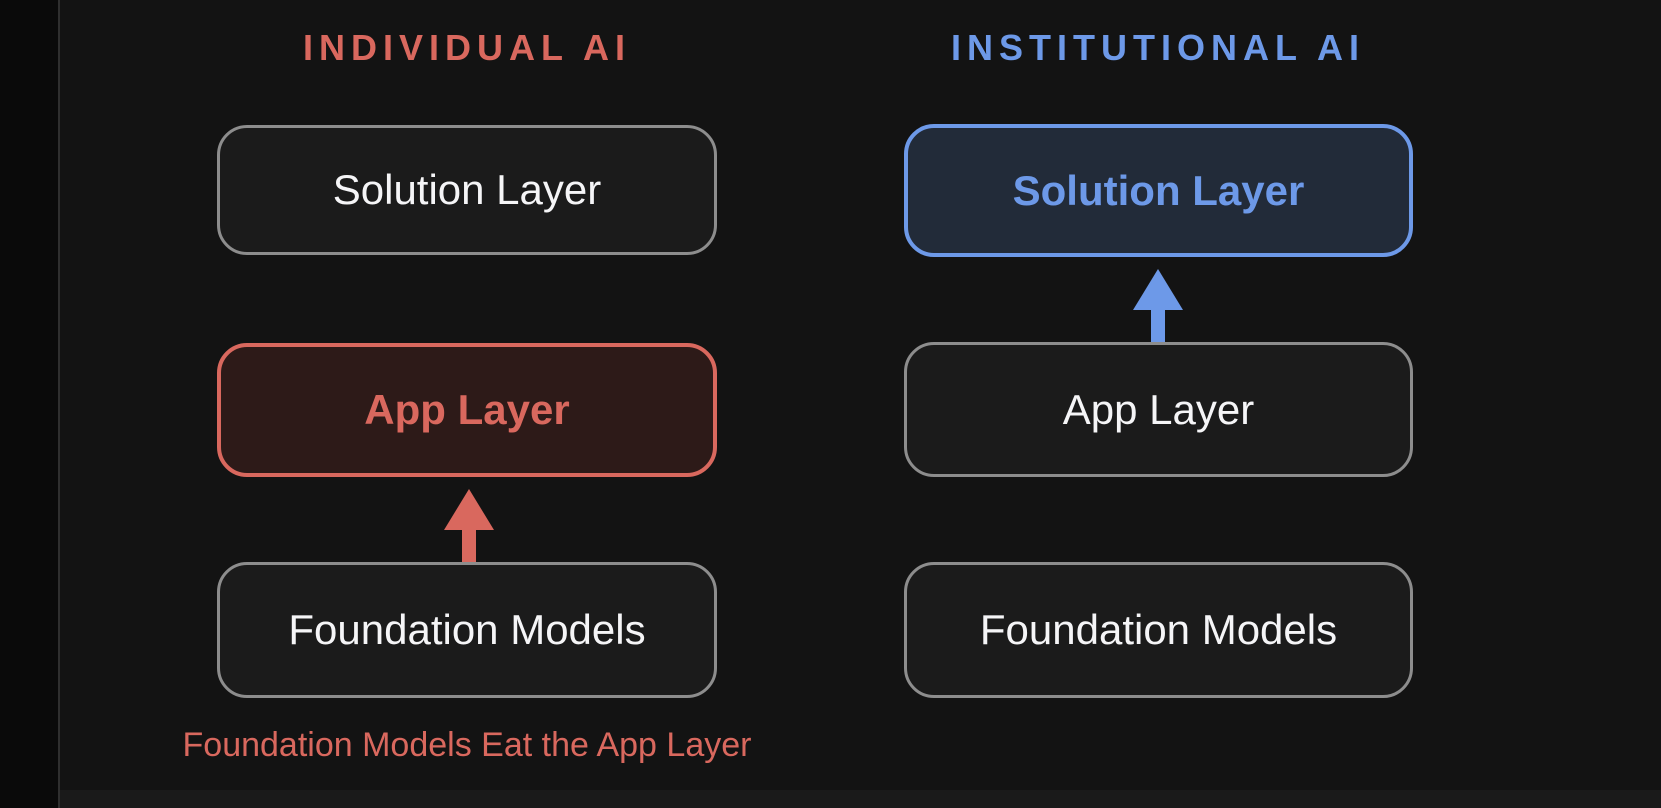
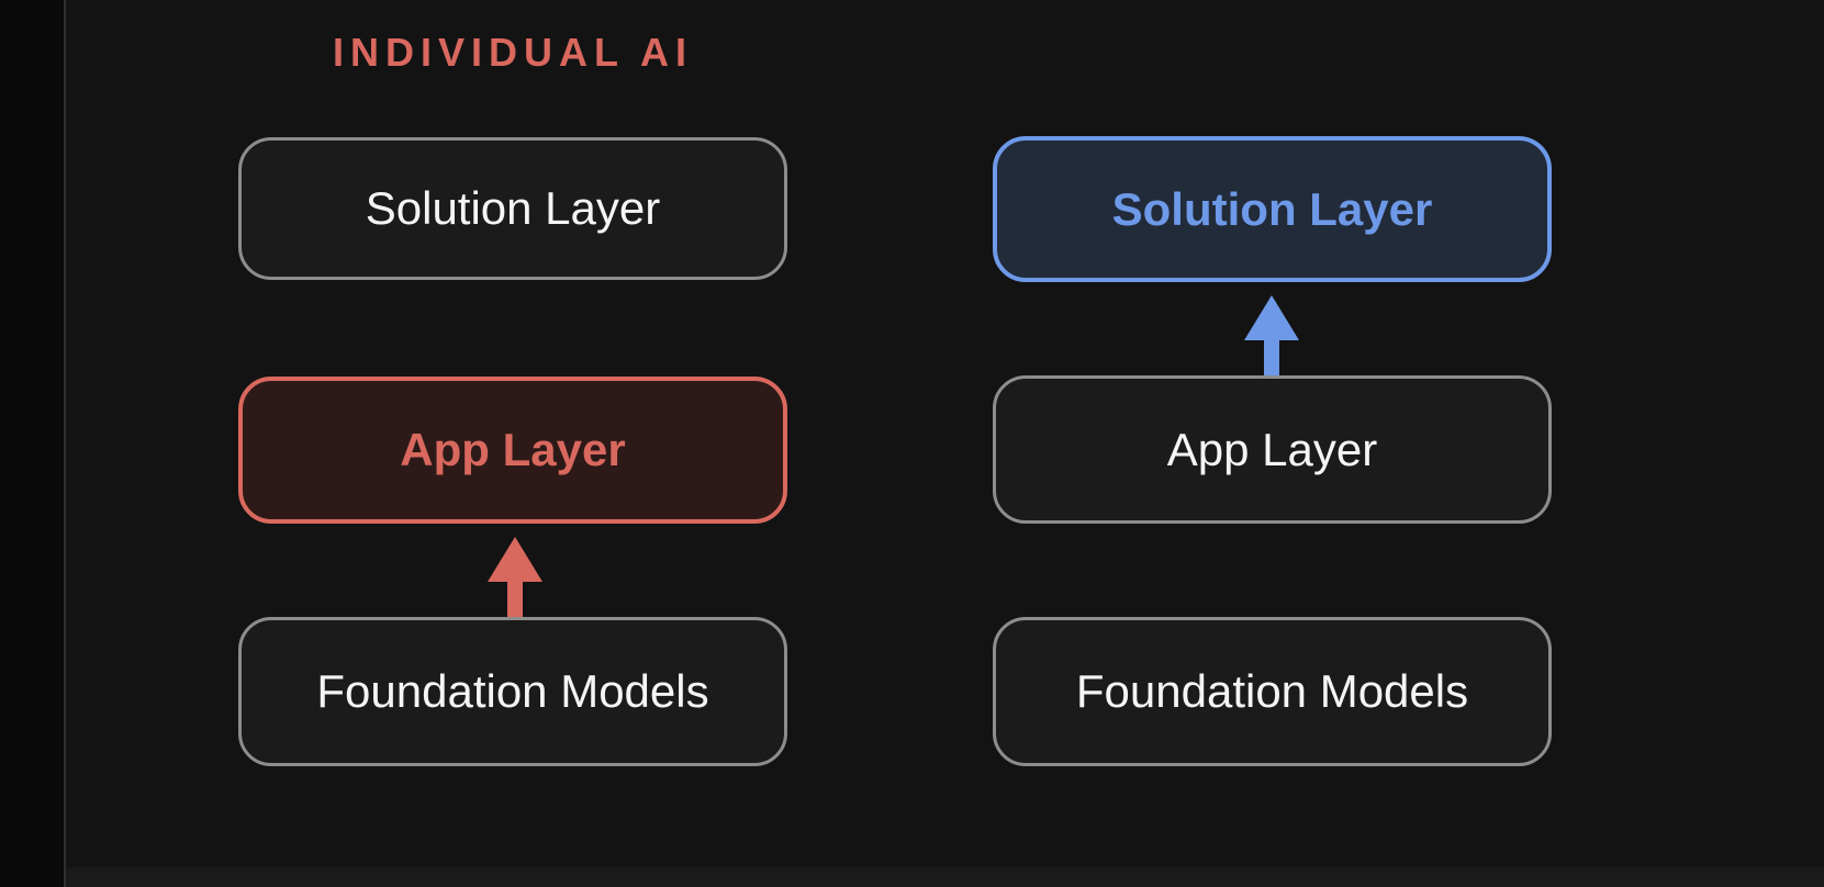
  INDIVIDUAL AI
  Solution Layer
  App Layer
  Foundation Models
- Foundation Models Eat the App Layer
- INSTITUTIONAL AI
  Solution Layer
  App Layer
  Foundation Models
